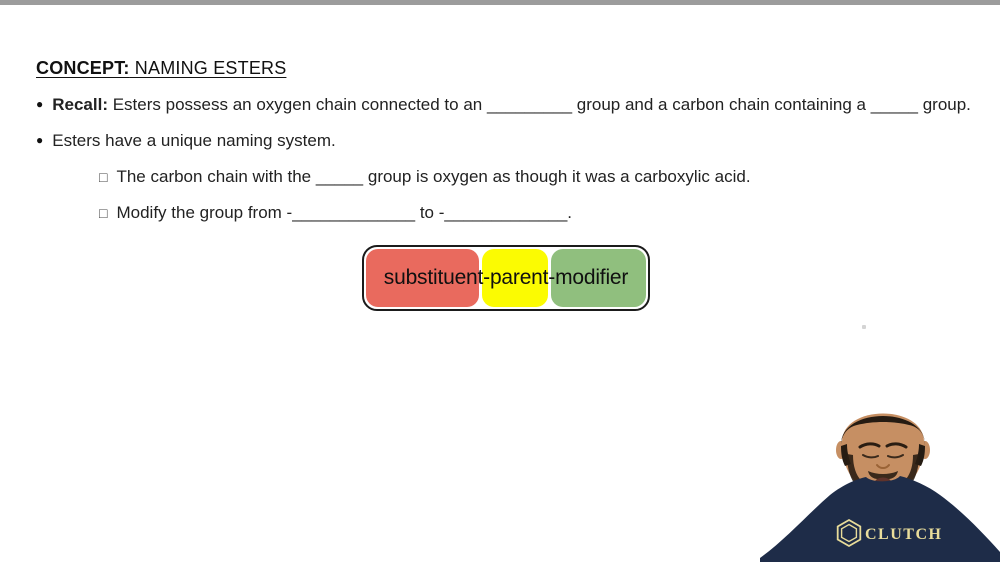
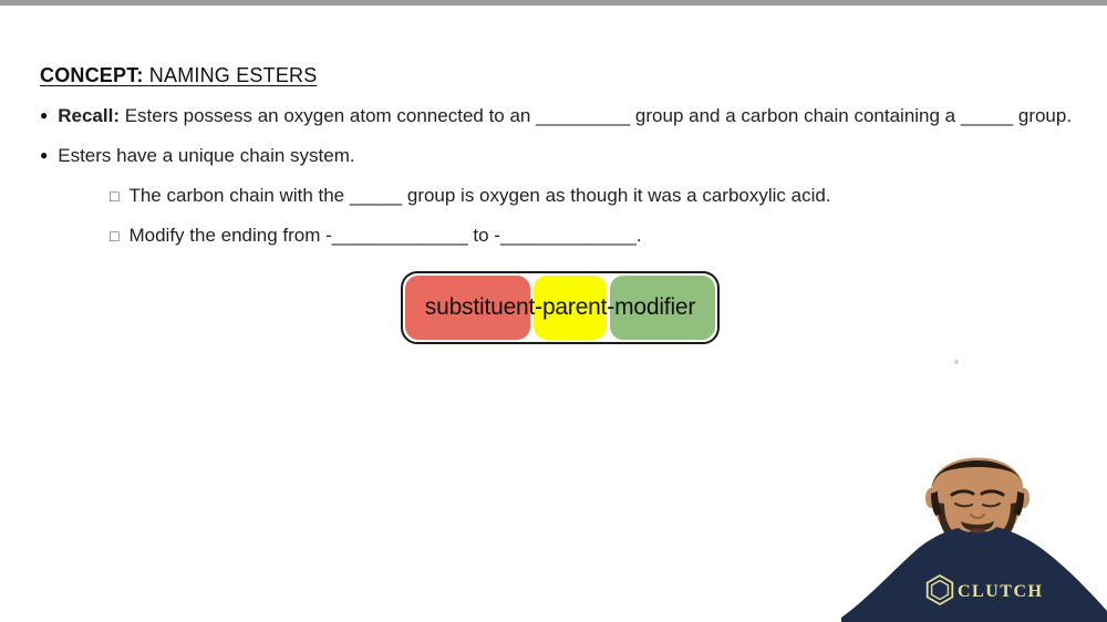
  CONCEPT: NAMING ESTERS
- ● Recall: Esters possess an oxygen chain connected to an _________ group and a carbon chain containing a _____ group.
+ ● Recall: Esters possess an oxygen atom connected to an _________ group and a carbon chain containing a _____ group.
- ● Esters have a unique naming system.
+ ● Esters have a unique chain system.
  □ The carbon chain with the _____ group is oxygen as though it was a carboxylic acid.
- □ Modify the group from -_____________ to -_____________.
+ □ Modify the ending from -_____________ to -_____________.
  substituent-parent-modifier
  CLUTCH
